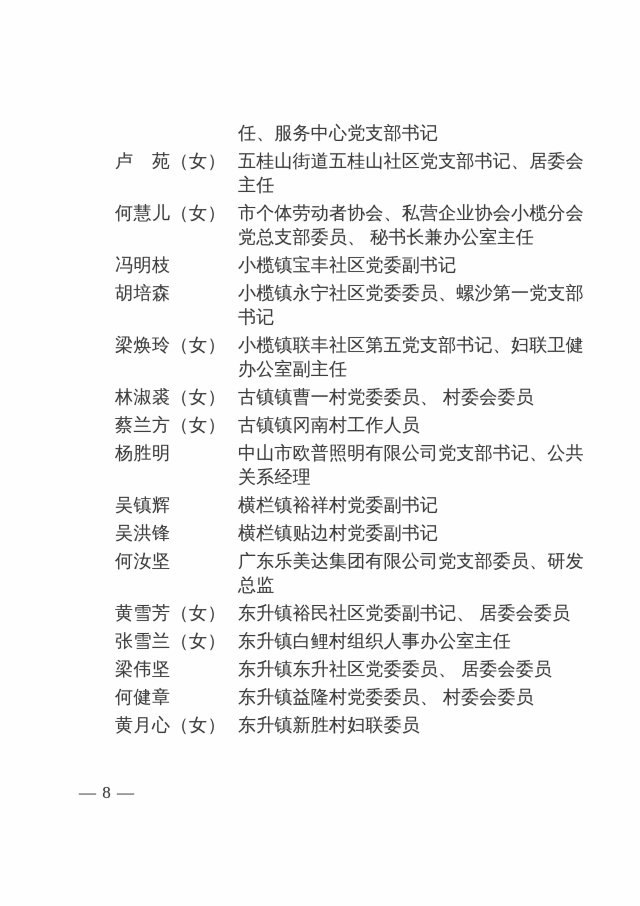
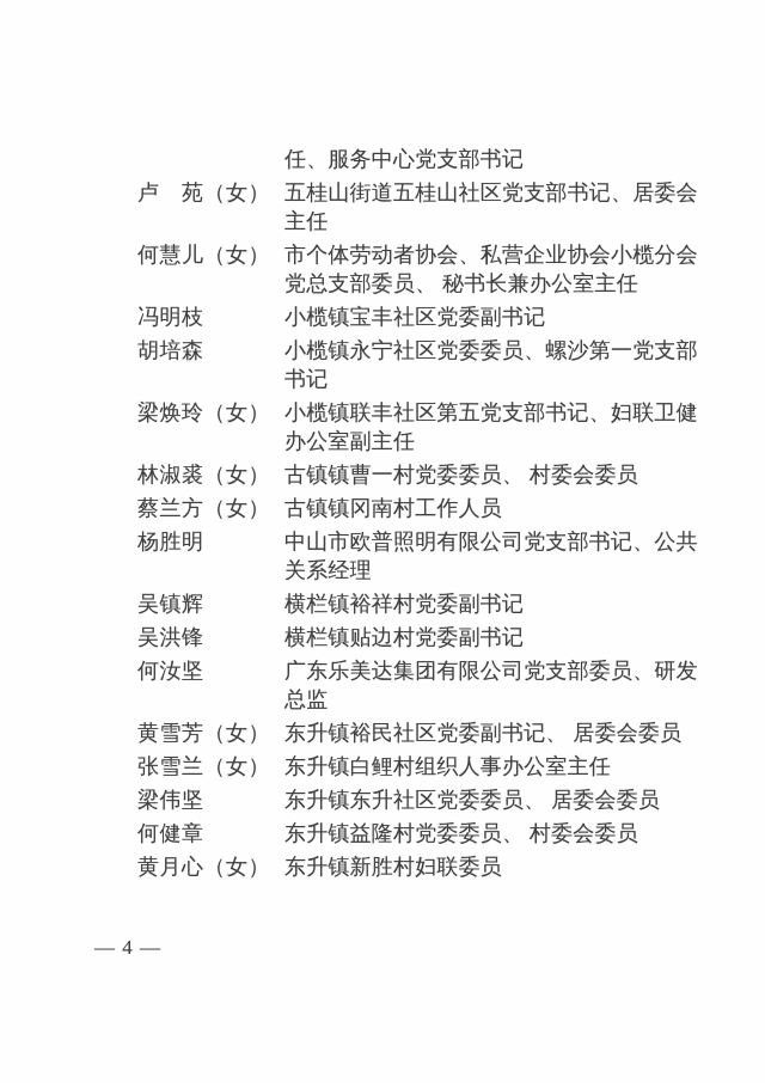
  任、服务中心党支部书记
  卢 苑（女）
  五桂山街道五桂山社区党支部书记、居委会
  主任
  何慧儿（女）
  市个体劳动者协会、私营企业协会小榄分会
  党总支部委员、 秘书长兼办公室主任
  冯明枝
  小榄镇宝丰社区党委副书记
  胡培森
  小榄镇永宁社区党委委员、螺沙第一党支部
  书记
  梁焕玲（女）
  小榄镇联丰社区第五党支部书记、妇联卫健
  办公室副主任
  林淑裘（女）
  古镇镇曹一村党委委员、 村委会委员
  蔡兰方（女）
  古镇镇冈南村工作人员
  杨胜明
  中山市欧普照明有限公司党支部书记、公共
  关系经理
  吴镇辉
  横栏镇裕祥村党委副书记
  吴洪锋
  横栏镇贴边村党委副书记
  何汝坚
  广东乐美达集团有限公司党支部委员、研发
  总监
  黄雪芳（女）
  东升镇裕民社区党委副书记、 居委会委员
  张雪兰（女）
  东升镇白鲤村组织人事办公室主任
  梁伟坚
  东升镇东升社区党委委员、 居委会委员
  何健章
  东升镇益隆村党委委员、 村委会委员
  黄月心（女）
  东升镇新胜村妇联委员
- — 8 —
+ — 4 —
